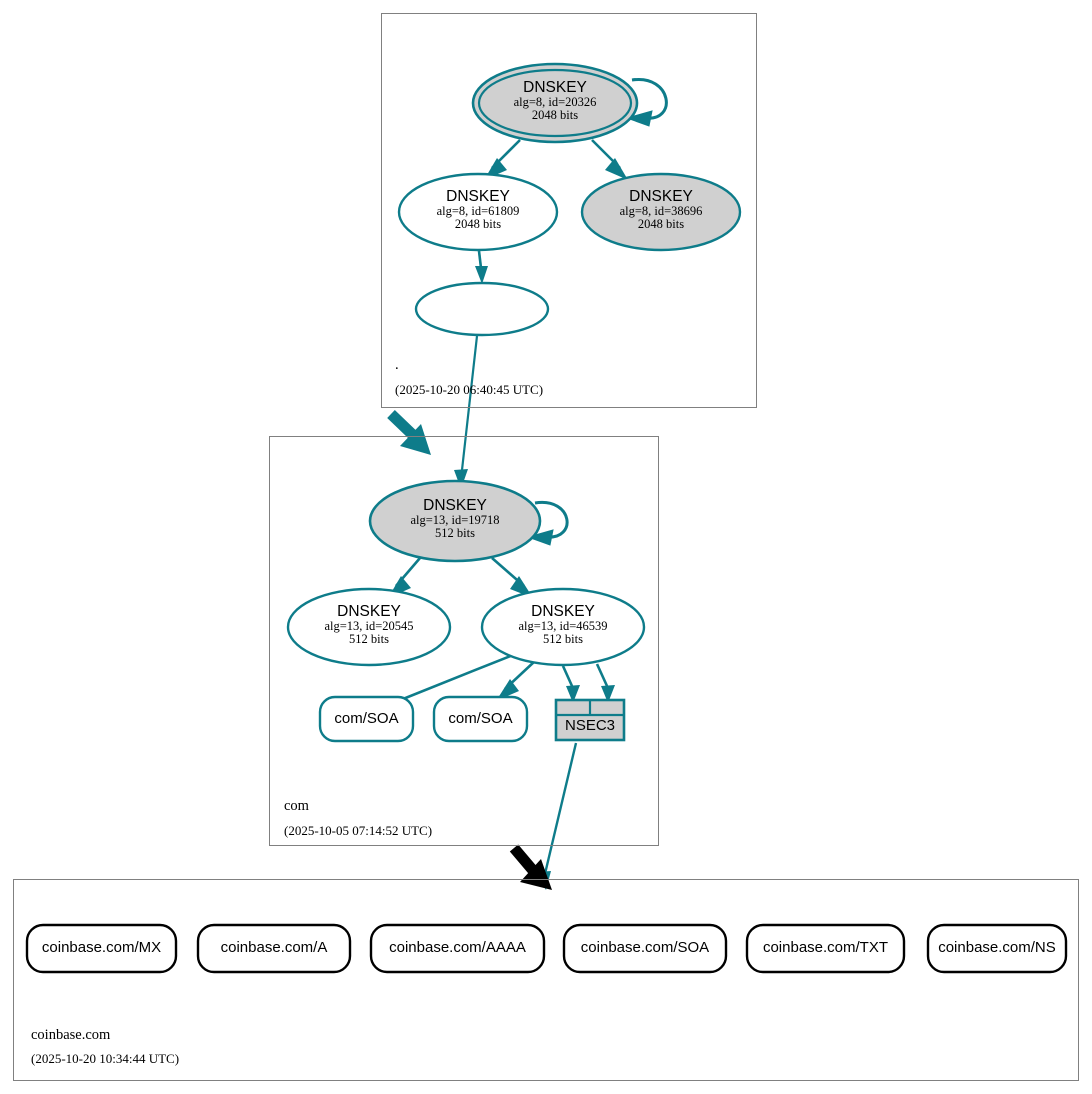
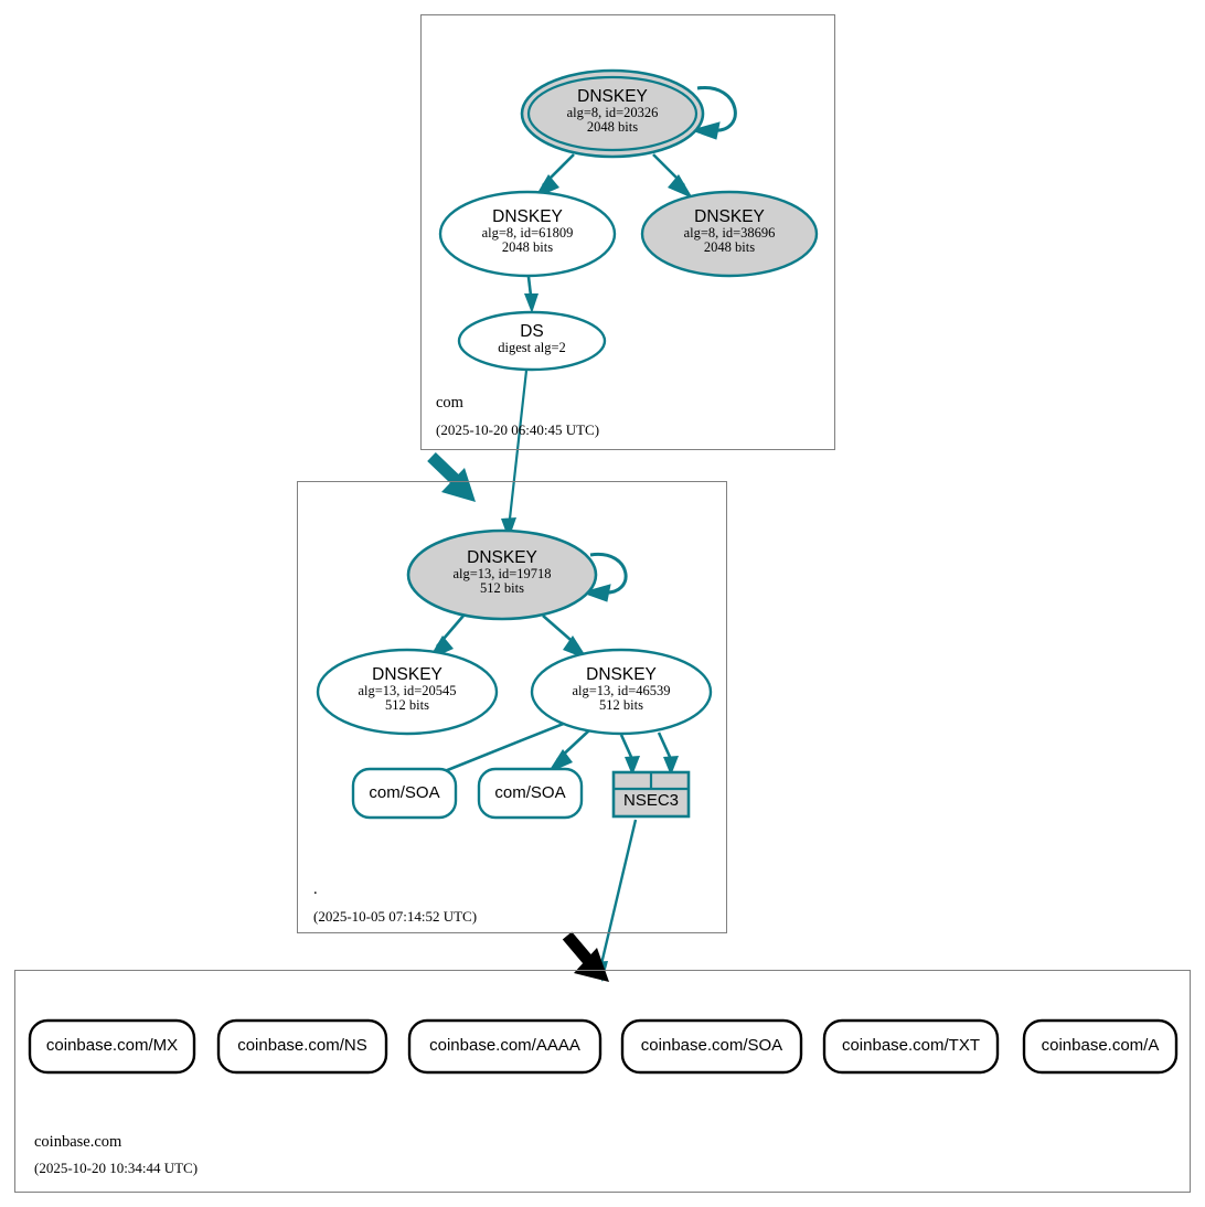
- .
+ com
  (2025-10-20 06:40:45 UTC)
- com
+ .
  (2025-10-05 07:14:52 UTC)
  coinbase.com
  (2025-10-20 10:34:44 UTC)
  DNSKEY
  alg=8, id=20326
  2048 bits
  DNSKEY
  alg=8, id=61809
  2048 bits
  DNSKEY
  alg=8, id=38696
  2048 bits
+ DS
+ digest alg=2
  DNSKEY
  alg=13, id=19718
  512 bits
  DNSKEY
  alg=13, id=20545
  512 bits
  DNSKEY
  alg=13, id=46539
  512 bits
  com/SOA
  com/SOA
  NSEC3
  coinbase.com/MX
- coinbase.com/A
+ coinbase.com/NS
  coinbase.com/AAAA
  coinbase.com/SOA
  coinbase.com/TXT
- coinbase.com/NS
+ coinbase.com/A
